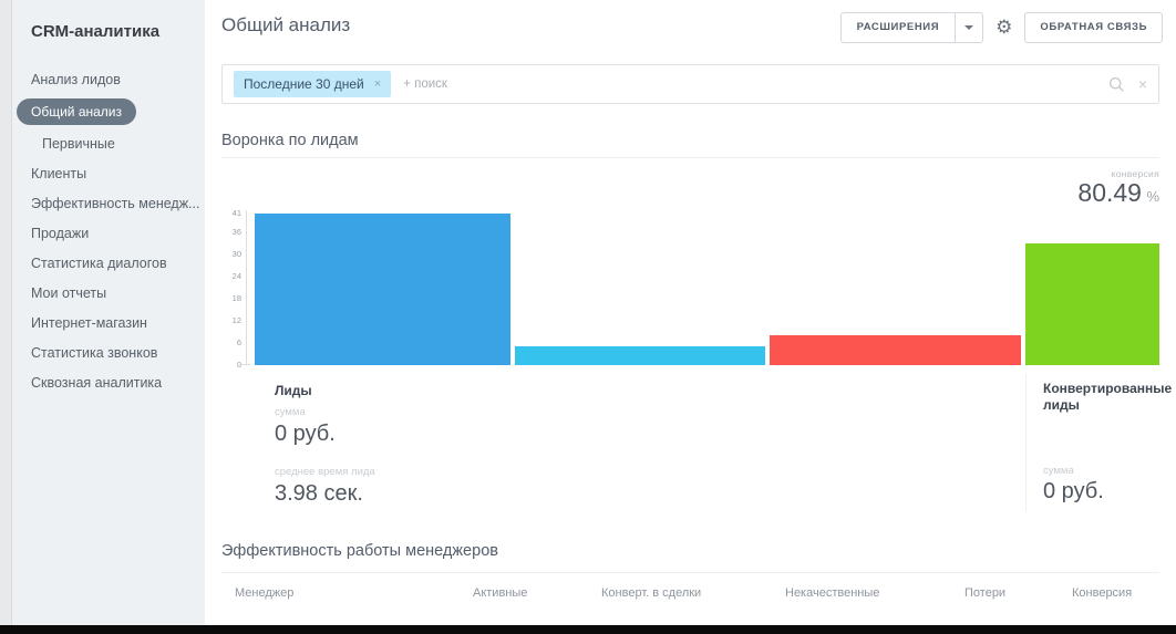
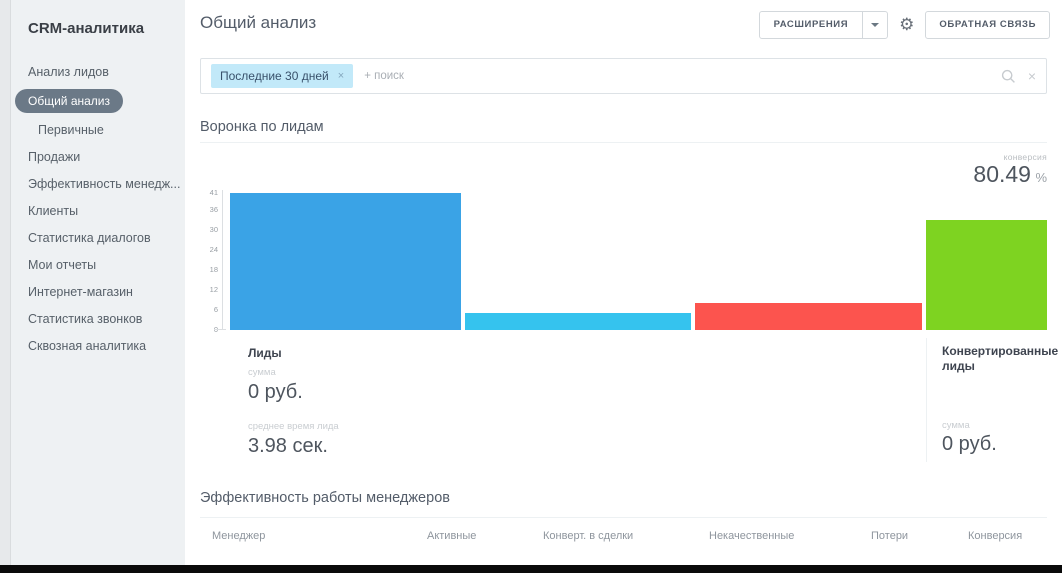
  CRM-аналитика
  Анализ лидов
  Общий анализ
  Первичные
- Клиенты
+ Продажи
  Эффективность менедж...
- Продажи
+ Клиенты
  Статистика диалогов
  Мои отчеты
  Интернет-магазин
  Статистика звонков
  Сквозная аналитика
  Общий анализ
  РАСШИРЕНИЯ
  ⚙
  ОБРАТНАЯ СВЯЗЬ
  Последние 30 дней
  ×
  + поиск
  ×
  Воронка по лидам
  конверсия
  80.49 %
  41
  36
  30
  24
  18
  12
  6
  Лиды
  сумма
  0 руб.
  среднее время лида
  3.98 сек.
  Конвертированные лиды
  сумма
  0 руб.
  Эффективность работы менеджеров
  Менеджер
  Активные
  Конверт. в сделки
  Некачественные
  Потери
  Конверсия
